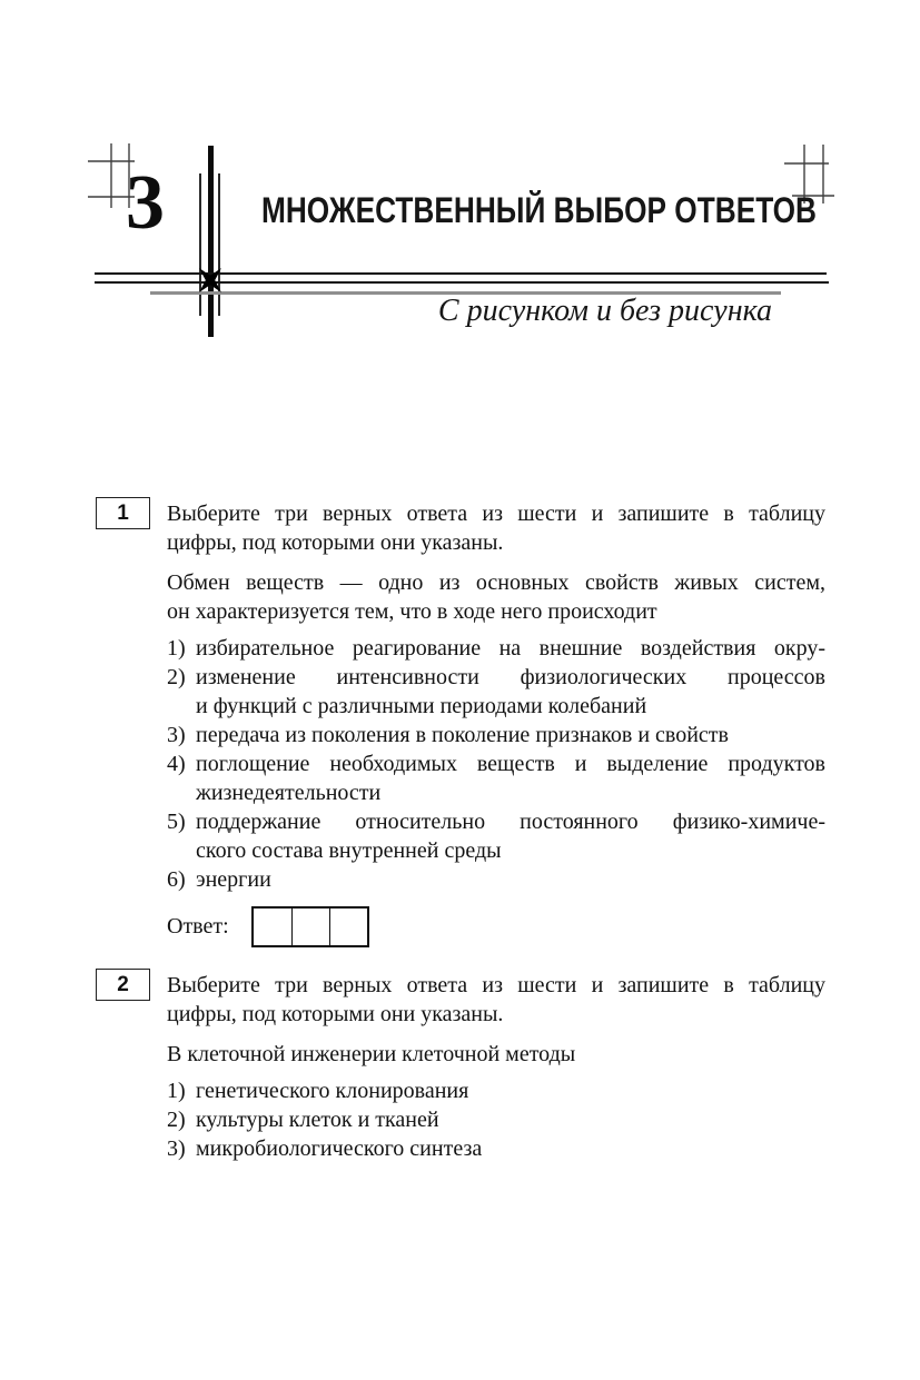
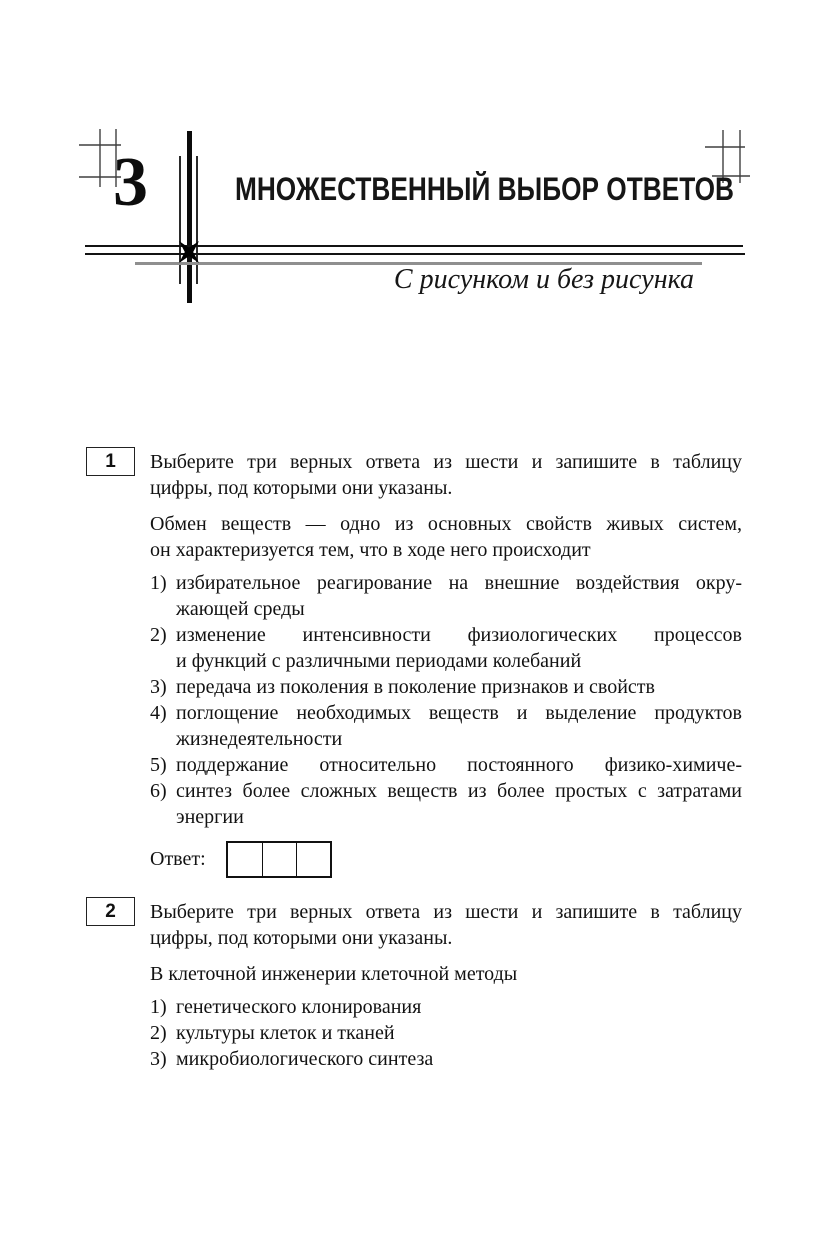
  3
  МНОЖЕСТВЕННЫЙ ВЫБОР ОТВЕТОВ
  С рисунком и без рисунка
  1
  Выберите три верных ответа из шести и запишите в таблицу
  цифры, под которыми они указаны.
  Обмен веществ — одно из основных свойств живых систем,
  он характеризуется тем, что в ходе него происходит
  1)
  избирательное реагирование на внешние воздействия окру-
+ жающей среды
  2)
  изменение интенсивности физиологических процессов
  и функций с различными периодами колебаний
  3)
  передача из поколения в поколение признаков и свойств
  4)
  поглощение необходимых веществ и выделение продуктов
  жизнедеятельности
  5)
  поддержание относительно постоянного физико-химиче-
- ского состава внутренней среды
  6)
+ синтез более сложных веществ из более простых с затратами
  энергии
  Ответ:
  2
  Выберите три верных ответа из шести и запишите в таблицу
  цифры, под которыми они указаны.
  В клеточной инженерии клеточной методы
  1)
  генетического клонирования
  2)
  культуры клеток и тканей
  3)
  микробиологического синтеза
